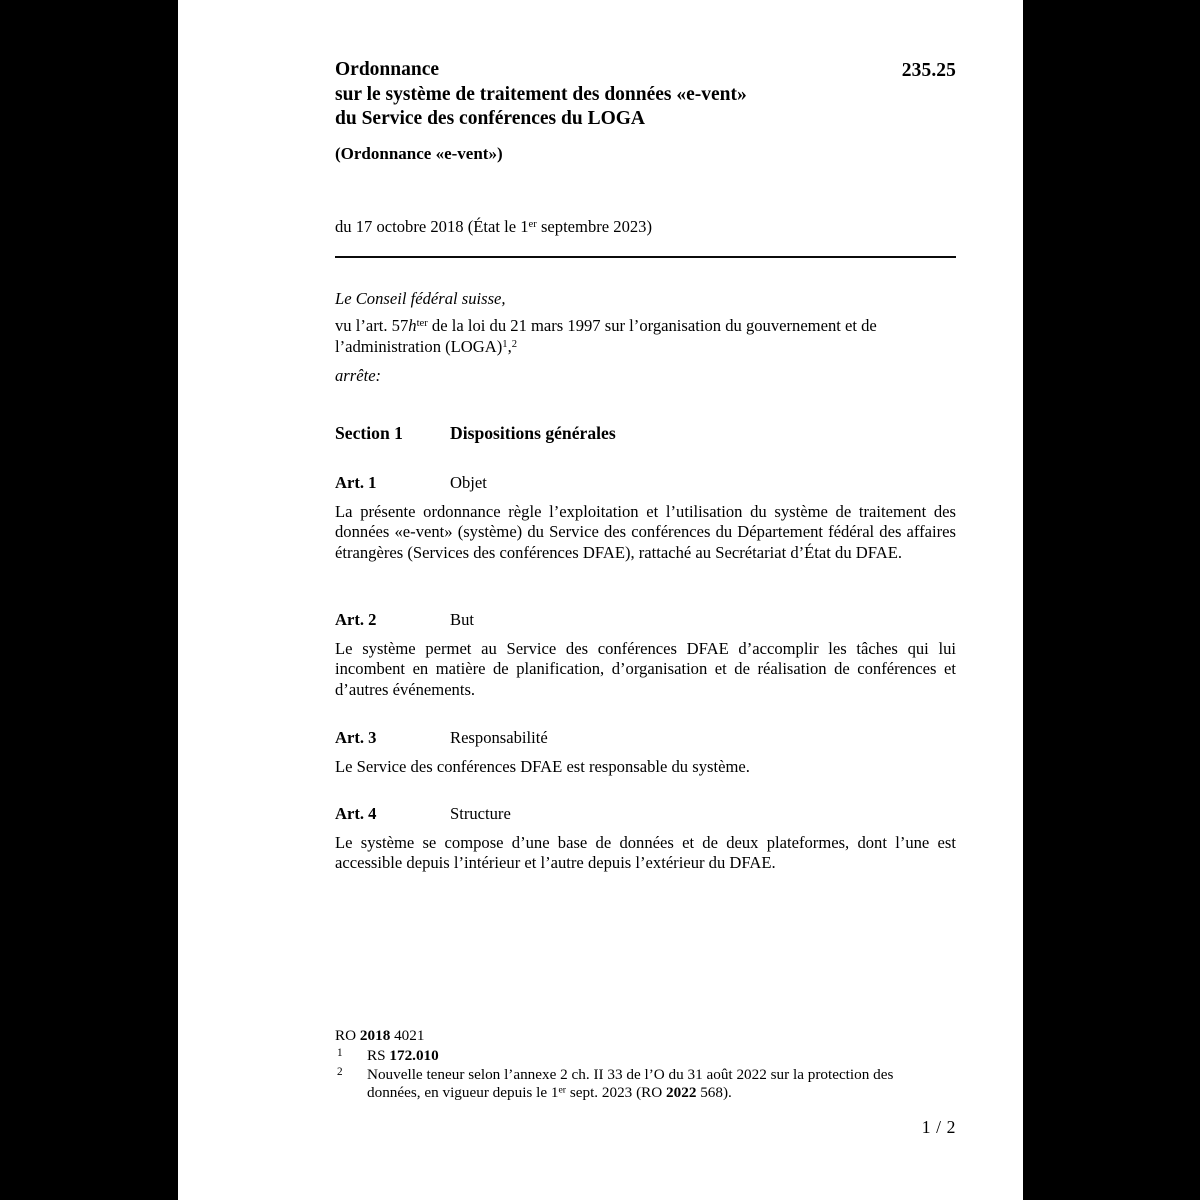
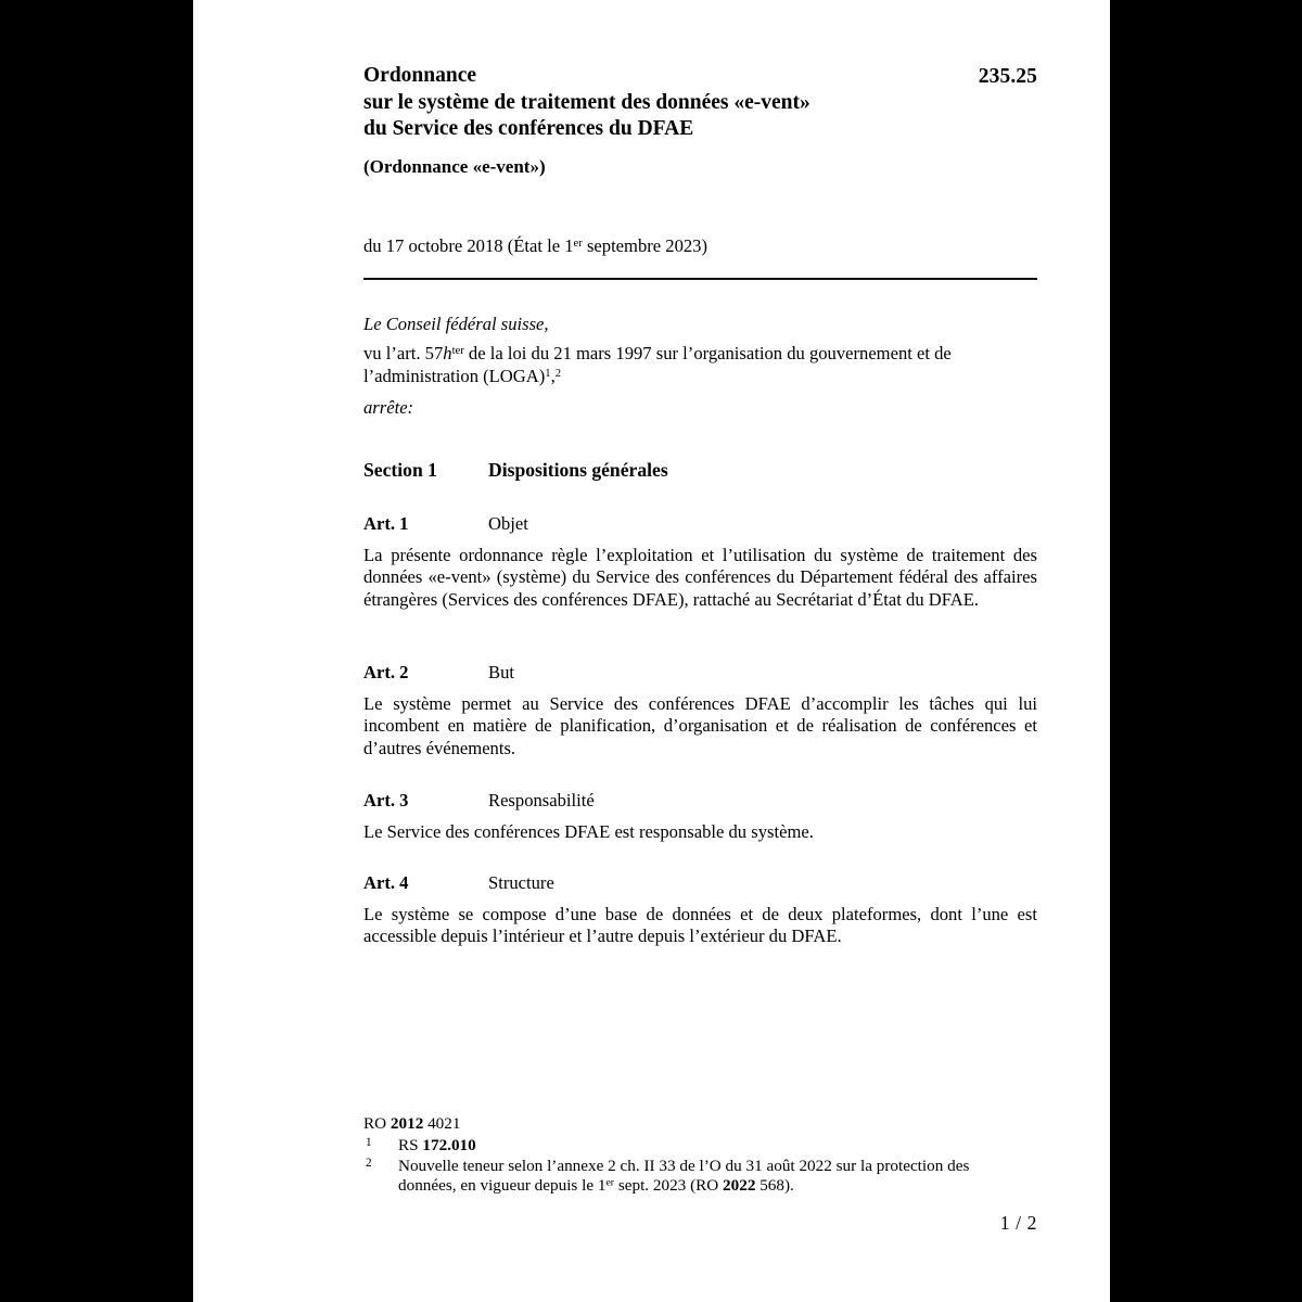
  235.25
  Ordonnance
  sur le système de traitement des données «e-vent»
- du Service des conférences du LOGA
+ du Service des conférences du DFAE
  (Ordonnance «e-vent»)
  du 17 octobre 2018 (État le 1er septembre 2023)
  Le Conseil fédéral suisse,
  vu l’art. 57hter de la loi du 21 mars 1997 sur l’organisation du gouvernement et de l’administration (LOGA)1,2
  arrête:
  Section 1 Dispositions générales
  Art. 1 Objet
  La présente ordonnance règle l’exploitation et l’utilisation du système de traitement des données «e-vent» (système) du Service des conférences du Département fédéral des affaires étrangères (Services des conférences DFAE), rattaché au Secrétariat d’État du DFAE.
  Art. 2 But
  Le système permet au Service des conférences DFAE d’accomplir les tâches qui lui incombent en matière de planification, d’organisation et de réalisation de conférences et d’autres événements.
  Art. 3 Responsabilité
  Le Service des conférences DFAE est responsable du système.
  Art. 4 Structure
  Le système se compose d’une base de données et de deux plateformes, dont l’une est accessible depuis l’intérieur et l’autre depuis l’extérieur du DFAE.
- RO 2018 4021
+ RO 2012 4021
  1
  RS 172.010
  2
  Nouvelle teneur selon l’annexe 2 ch. II 33 de l’O du 31 août 2022 sur la protection des données, en vigueur depuis le 1er sept. 2023 (RO 2022 568).
  1 / 2
